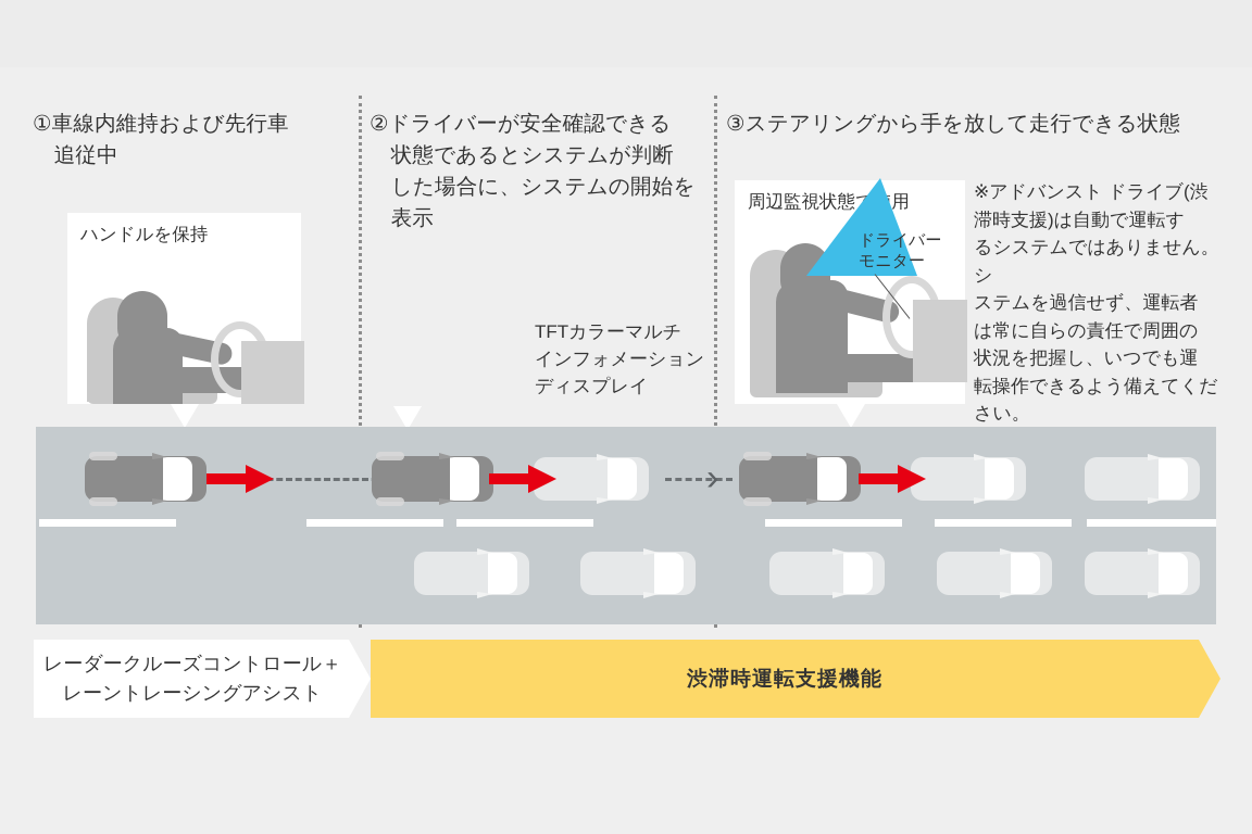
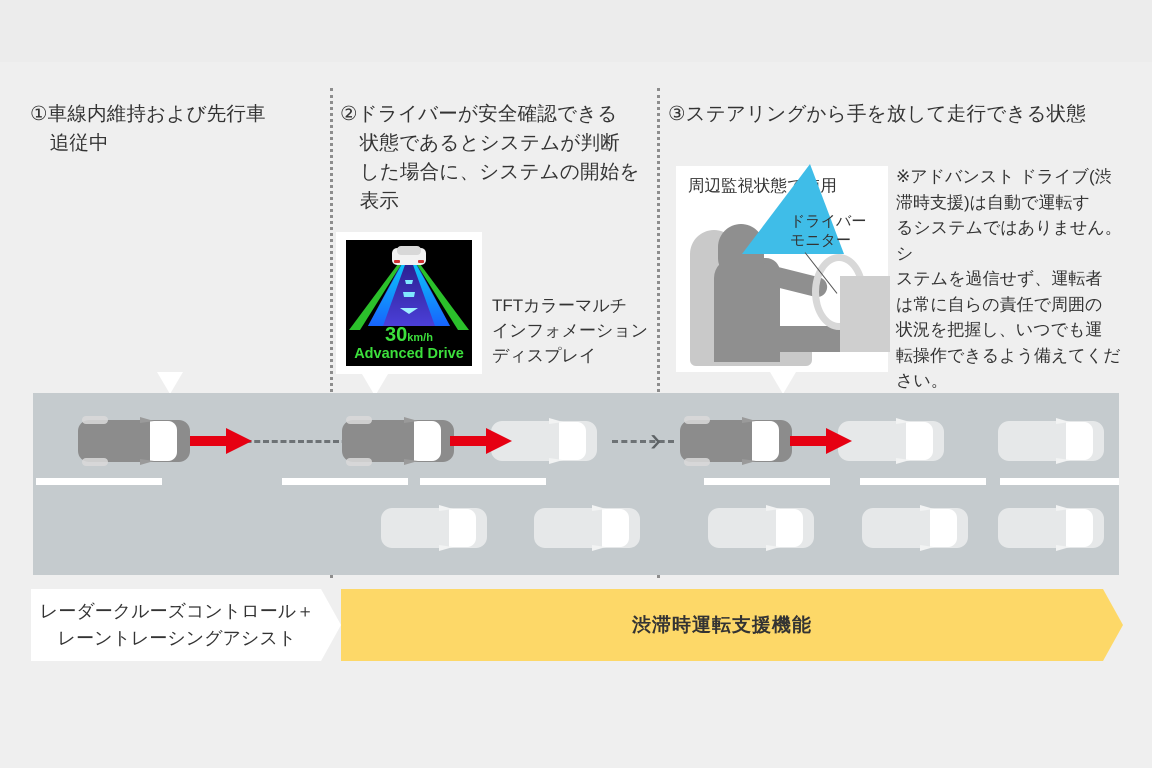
  ①車線内維持および先行車
  追従中
- ハンドルを保持
  ②ドライバーが安全確認できる
  状態であるとシステムが判断
  した場合に、システムの開始を
  表示
+ 30km/h
+ Advanced Drive
  TFTカラーマルチ
  インフォメーション
  ディスプレイ
  ③ステアリングから手を放して走行できる状態
  周辺監視状態用
  ドライバー
  モニター
  ※アドバンスト ドライブ(渋
  滞時支援)は自動で運転す
  るシステムではありません。シ
  ステムを過信せず、運転者
  は常に自らの責任で周囲の
  状況を把握し、いつでも運
  転操作できるよう備えてくだ
  さい。
  ›
  レーダークルーズコントロール＋
  レーントレーシングアシスト
  渋滞時運転支援機能
